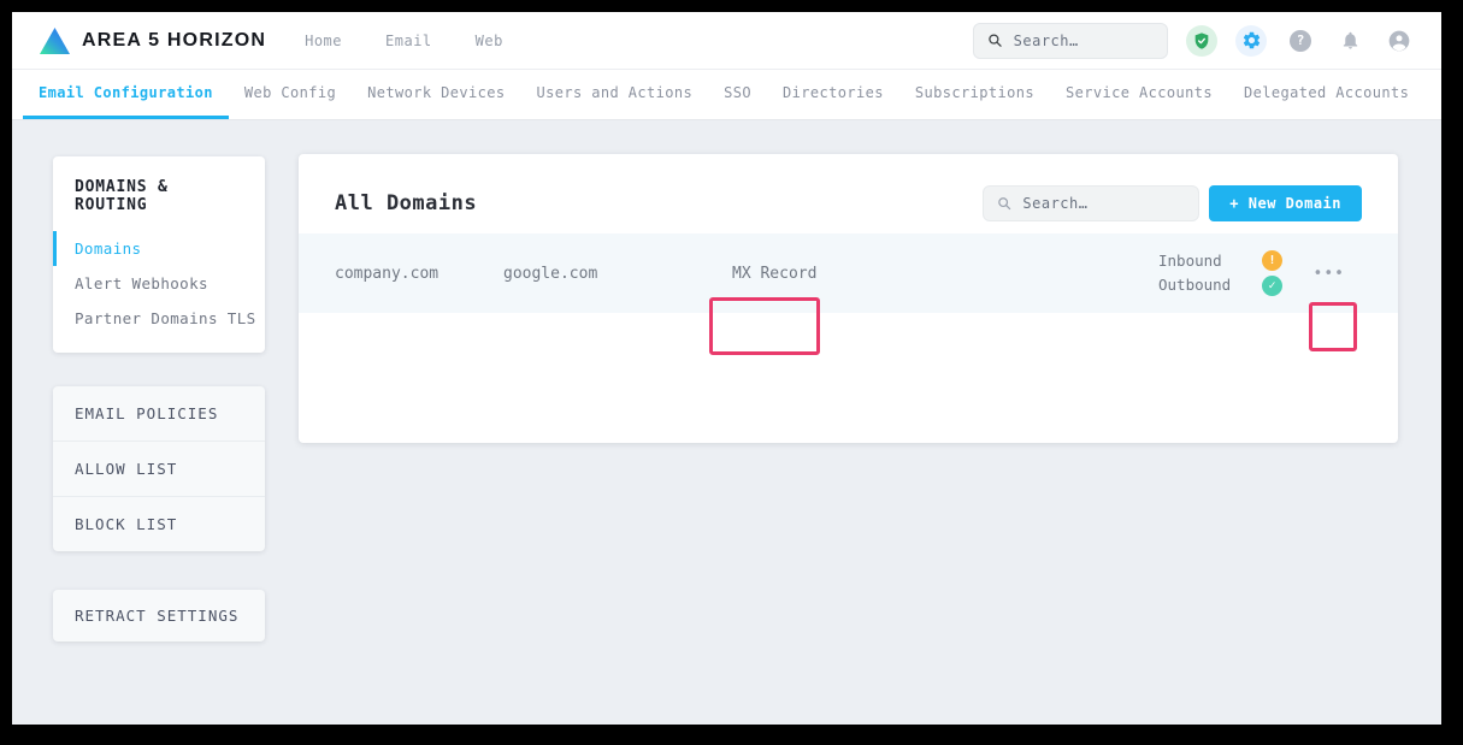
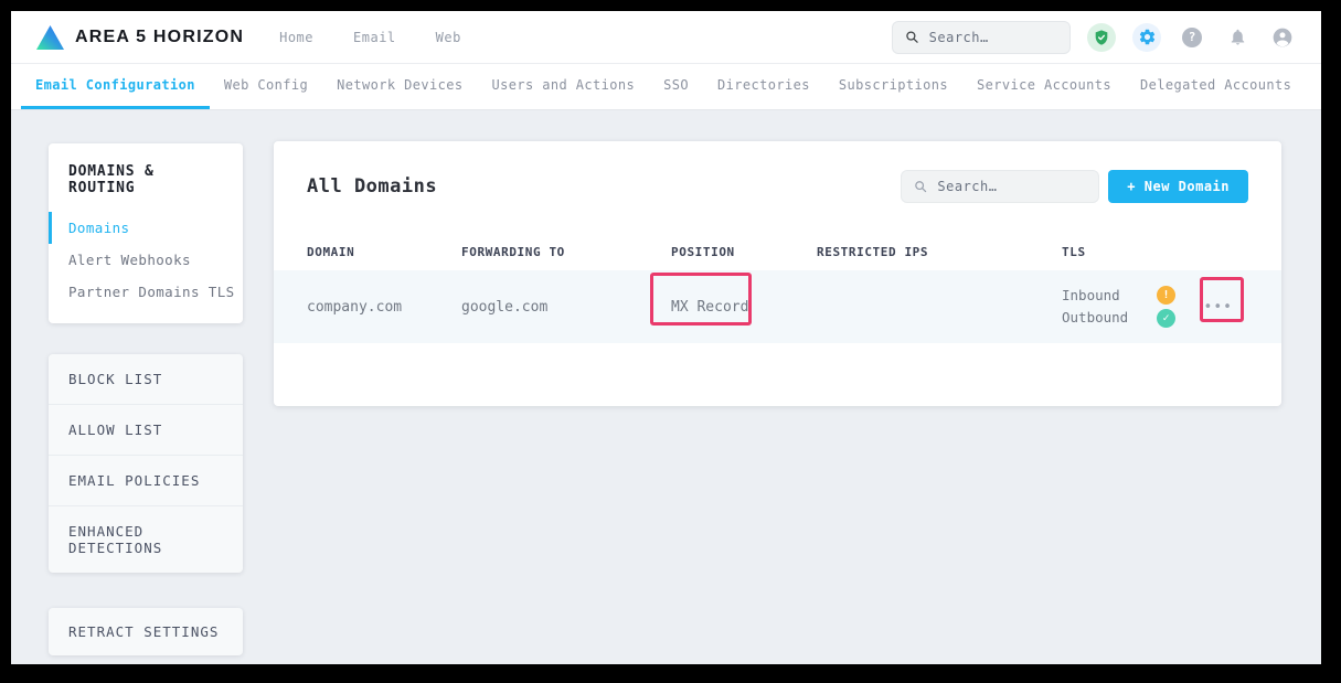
  AREA 5 HORIZON
  Home
  Email
  Web
  Search…
  ?
  Email Configuration
  Web Config
  Network Devices
  Users and Actions
  SSO
  Directories
  Subscriptions
  Service Accounts
  Delegated Accounts
  DOMAINS & ROUTING
  Domains
  Alert Webhooks
  Partner Domains TLS
- EMAIL POLICIES
+ BLOCK LIST
  ALLOW LIST
- BLOCK LIST
+ EMAIL POLICIES
+ ENHANCED DETECTIONS
  RETRACT SETTINGS
  All Domains
  Search…
  + New Domain
+ DOMAIN
+ FORWARDING TO
+ POSITION
+ RESTRICTED IPS
+ TLS
  company.com
  google.com
  MX Record
  Inbound
  Outbound
  !
  ✓
  •••
